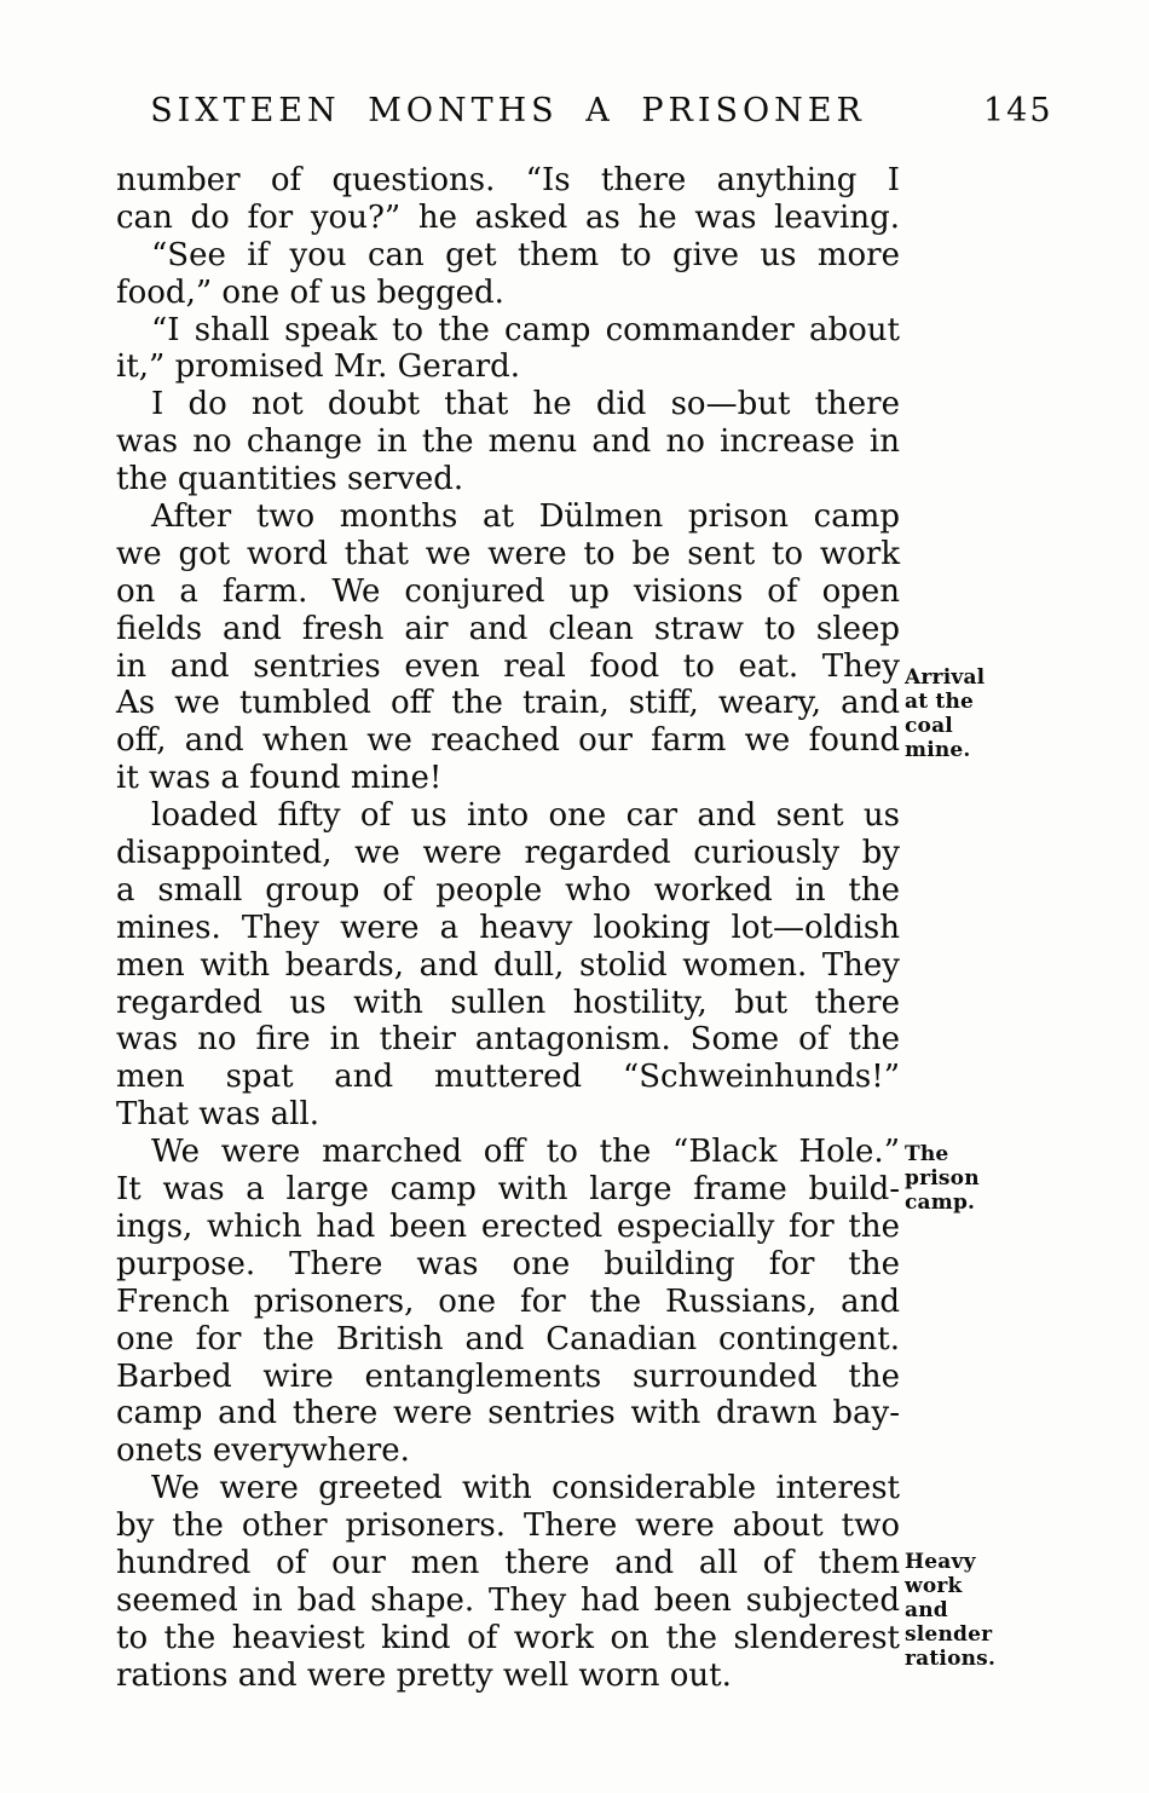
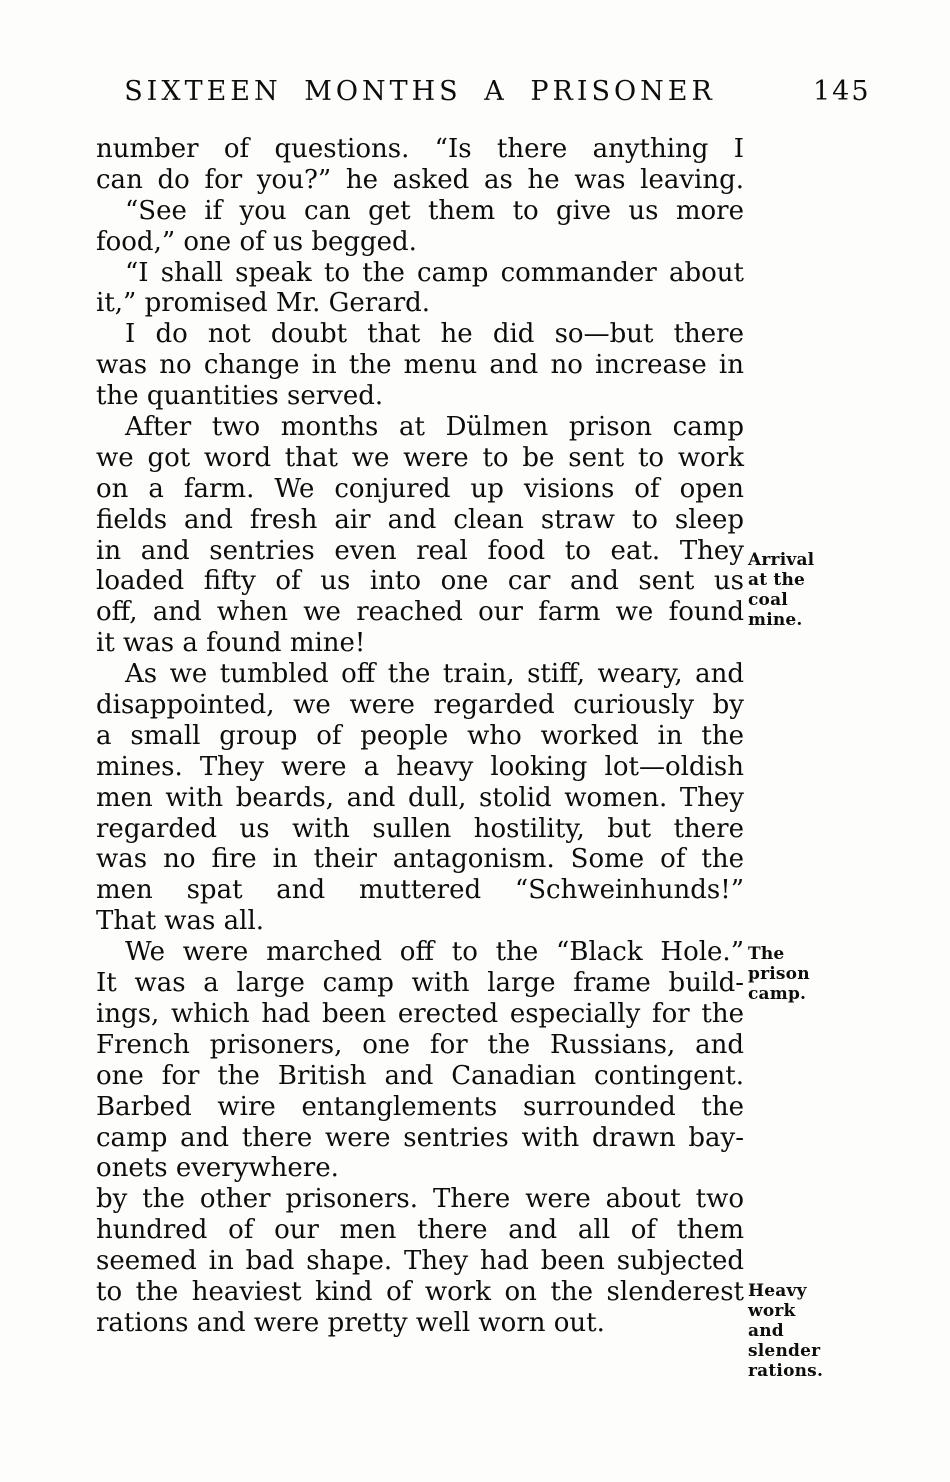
  SIXTEEN MONTHS A PRISONER
  145
  number of questions. “Is there anything I
  can do for you?” he asked as he was leaving.
  “See if you can get them to give us more
  food,” one of us begged.
  “I shall speak to the camp commander about
  it,” promised Mr. Gerard.
  I do not doubt that he did so—but there
  was no change in the menu and no increase in
  the quantities served.
  After two months at Dülmen prison camp
  we got word that we were to be sent to work
  on a farm. We conjured up visions of open
  fields and fresh air and clean straw to sleep
  in and sentries even real food to eat. They
- As we tumbled off the train, stiff, weary, and
+ loaded fifty of us into one car and sent us
  off, and when we reached our farm we found
  it was a found mine!
- loaded fifty of us into one car and sent us
+ As we tumbled off the train, stiff, weary, and
  disappointed, we were regarded curiously by
  a small group of people who worked in the
  mines. They were a heavy looking lot—oldish
  men with beards, and dull, stolid women. They
  regarded us with sullen hostility, but there
  was no fire in their antagonism. Some of the
  men spat and muttered “Schweinhunds!”
  That was all.
  We were marched off to the “Black Hole.”
  It was a large camp with large frame build-
  ings, which had been erected especially for the
- purpose. There was one building for the
  French prisoners, one for the Russians, and
  one for the British and Canadian contingent.
  Barbed wire entanglements surrounded the
  camp and there were sentries with drawn bay-
  onets everywhere.
- We were greeted with considerable interest
  by the other prisoners. There were about two
  hundred of our men there and all of them
  seemed in bad shape. They had been subjected
  to the heaviest kind of work on the slenderest
  rations and were pretty well worn out.
  Arrival
  at the
  coal
  mine.
  The
  prison
  camp.
  Heavy
  work
  and
  slender
  rations.
